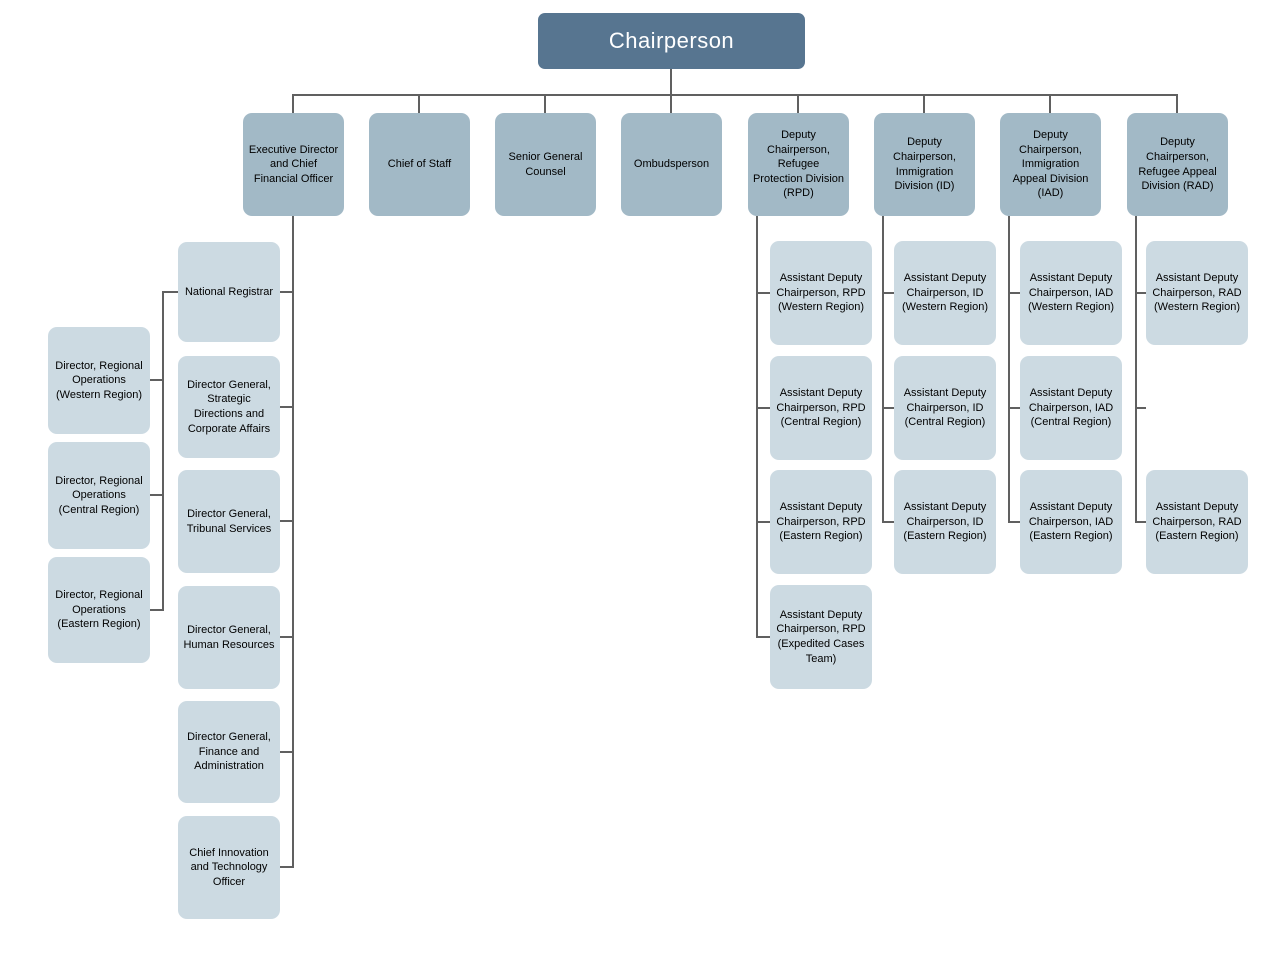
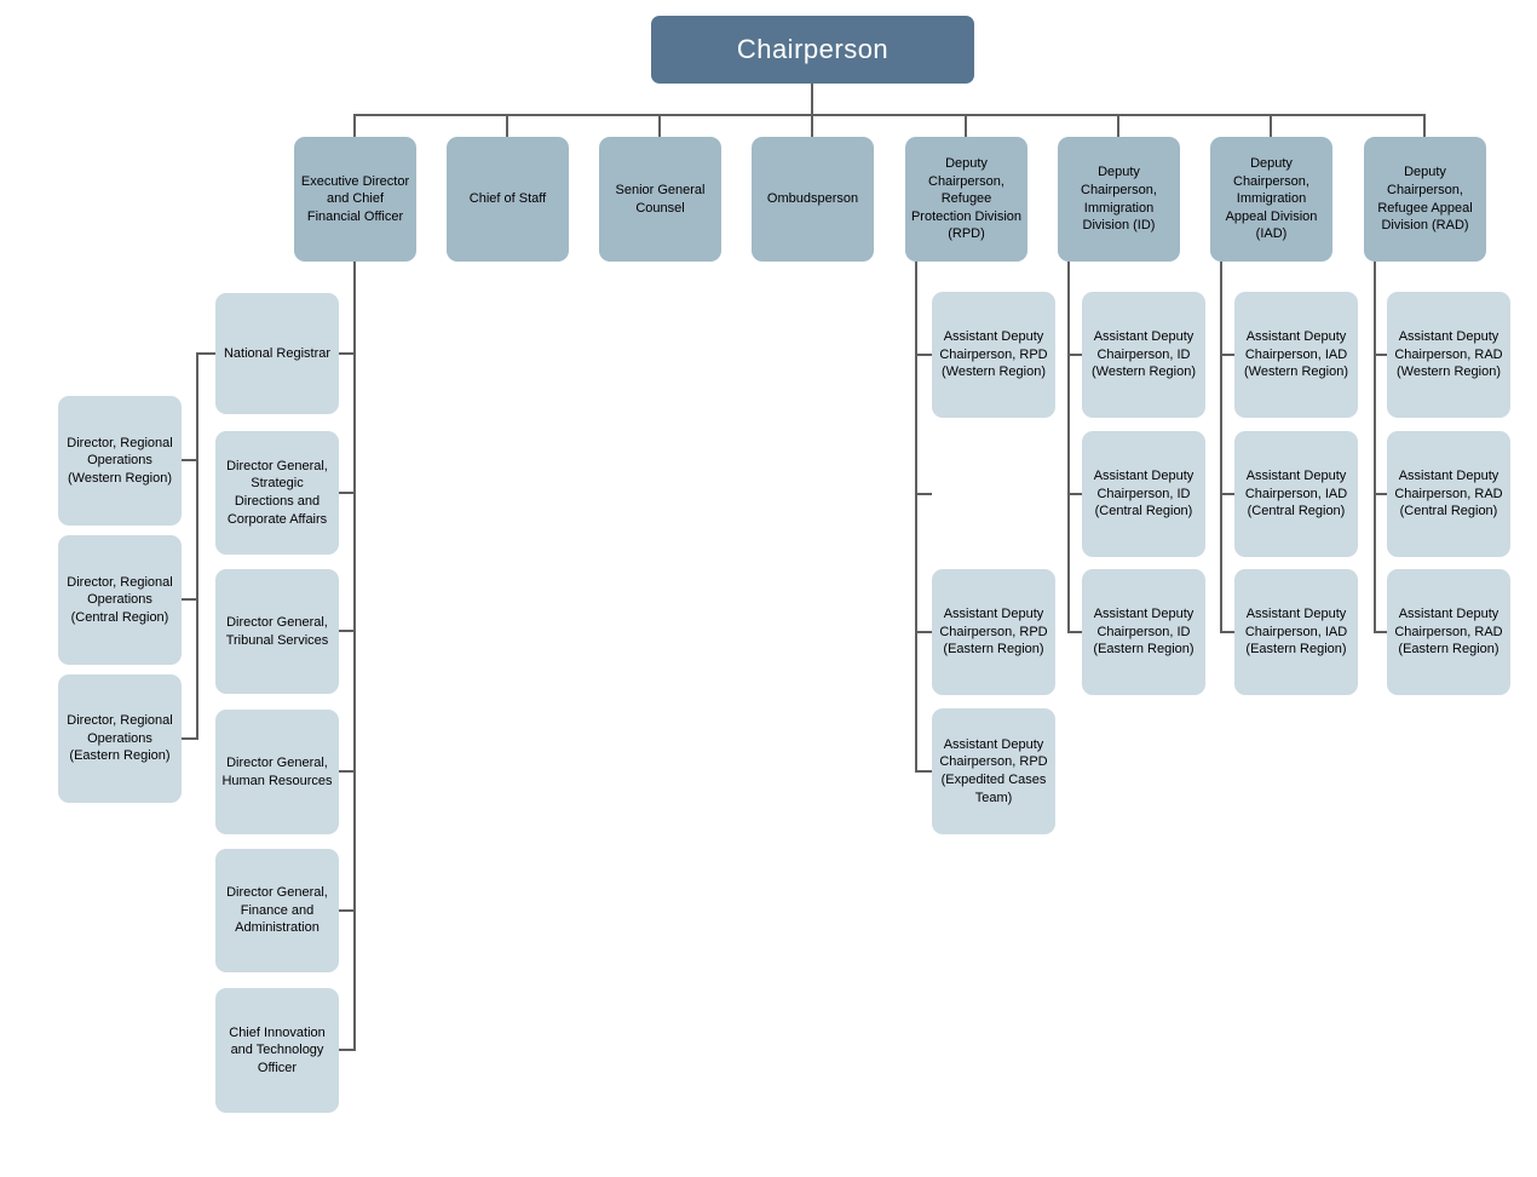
  Chairperson
  Executive Director and Chief Financial Officer
  Chief of Staff
  Senior General Counsel
  Ombudsperson
  Deputy Chairperson, Refugee Protection Division (RPD)
  Deputy Chairperson, Immigration Division (ID)
  Deputy Chairperson, Immigration Appeal Division (IAD)
  Deputy Chairperson, Refugee Appeal Division (RAD)
  National Registrar
  Director General, Strategic Directions and Corporate Affairs
  Director General, Tribunal Services
  Director General, Human Resources
  Director General, Finance and Administration
  Chief Innovation and Technology Officer
  Director, Regional Operations (Western Region)
  Director, Regional Operations (Central Region)
  Director, Regional Operations (Eastern Region)
  Assistant Deputy Chairperson, RPD (Western Region)
- Assistant Deputy Chairperson, RPD (Central Region)
  Assistant Deputy Chairperson, RPD (Eastern Region)
  Assistant Deputy Chairperson, RPD (Expedited Cases Team)
  Assistant Deputy Chairperson, ID (Western Region)
  Assistant Deputy Chairperson, ID (Central Region)
  Assistant Deputy Chairperson, ID (Eastern Region)
  Assistant Deputy Chairperson, IAD (Western Region)
  Assistant Deputy Chairperson, IAD (Central Region)
  Assistant Deputy Chairperson, IAD (Eastern Region)
  Assistant Deputy Chairperson, RAD (Western Region)
+ Assistant Deputy Chairperson, RAD (Central Region)
  Assistant Deputy Chairperson, RAD (Eastern Region)
